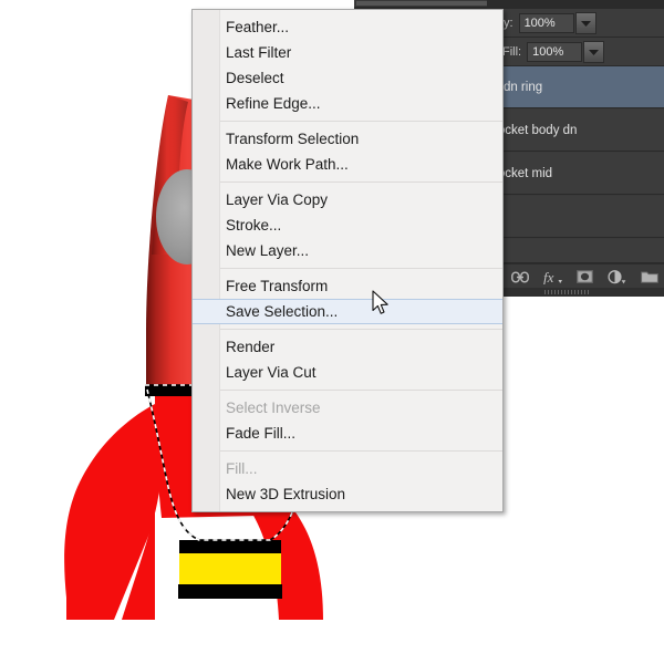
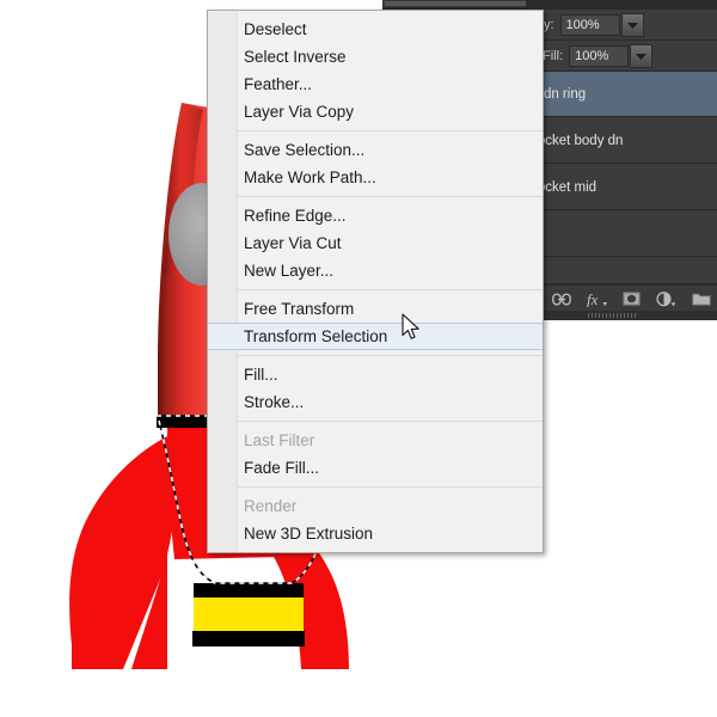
  100%
  Fill:
  100%
  dn ring
  cket body dn
  cket mid
  fx
- Feather...
+ Deselect
- Last Filter
+ Select Inverse
- Deselect
+ Feather...
- Refine Edge...
+ Layer Via Copy
- Transform Selection
+ Save Selection...
  Make Work Path...
- Layer Via Copy
+ Refine Edge...
- Stroke...
+ Layer Via Cut
  New Layer...
  Free Transform
- Save Selection...
+ Transform Selection
- Render
+ Fill...
- Layer Via Cut
+ Stroke...
- Select Inverse
+ Last Filter
  Fade Fill...
- Fill...
+ Render
  New 3D Extrusion
